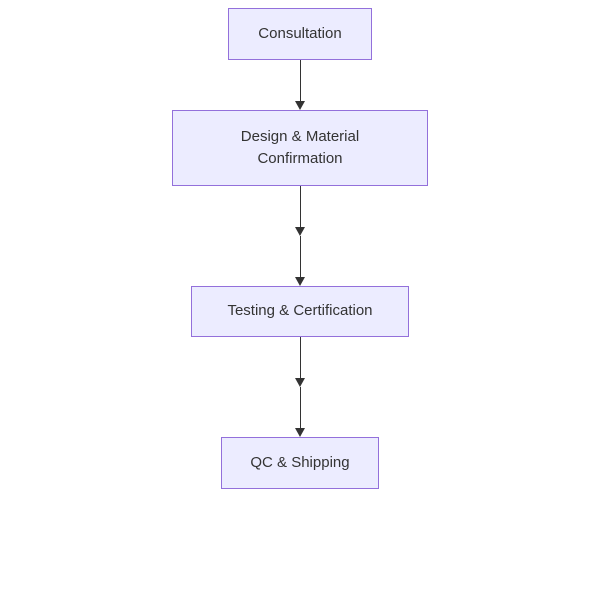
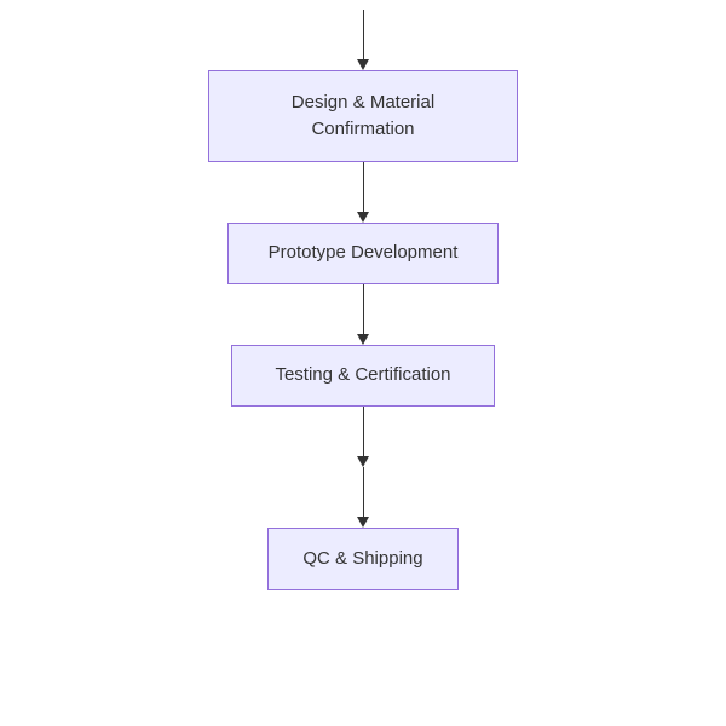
- Consultation
  Design & Material Confirmation
+ Prototype Development
  Testing & Certification
  QC & Shipping
